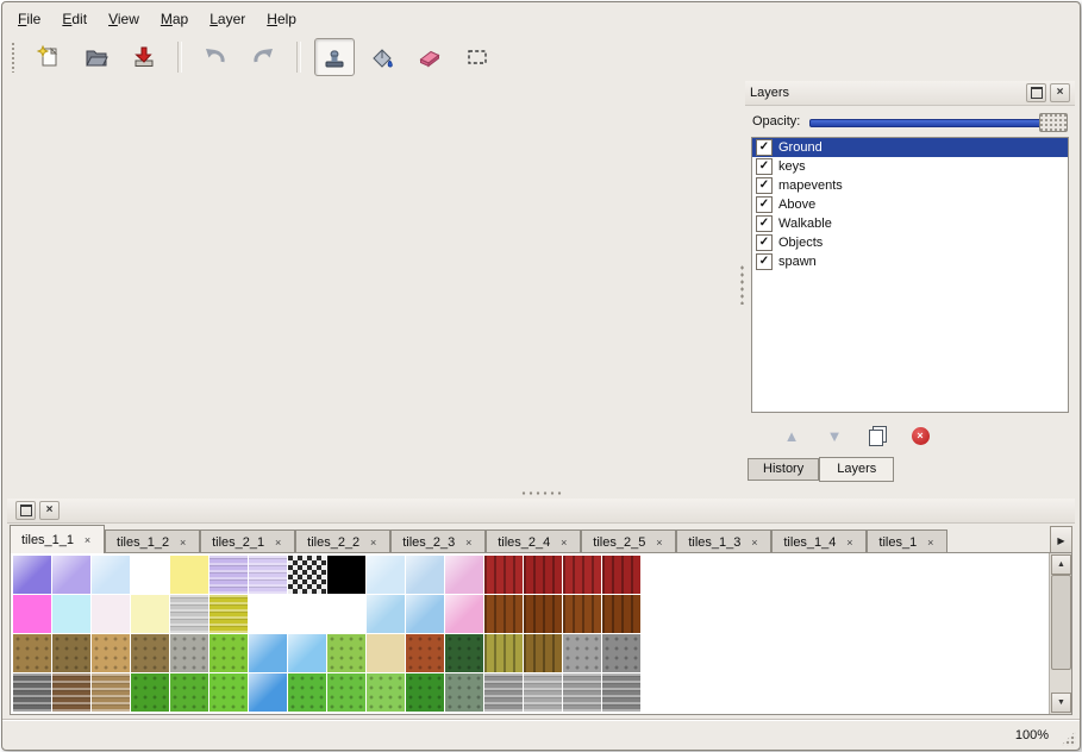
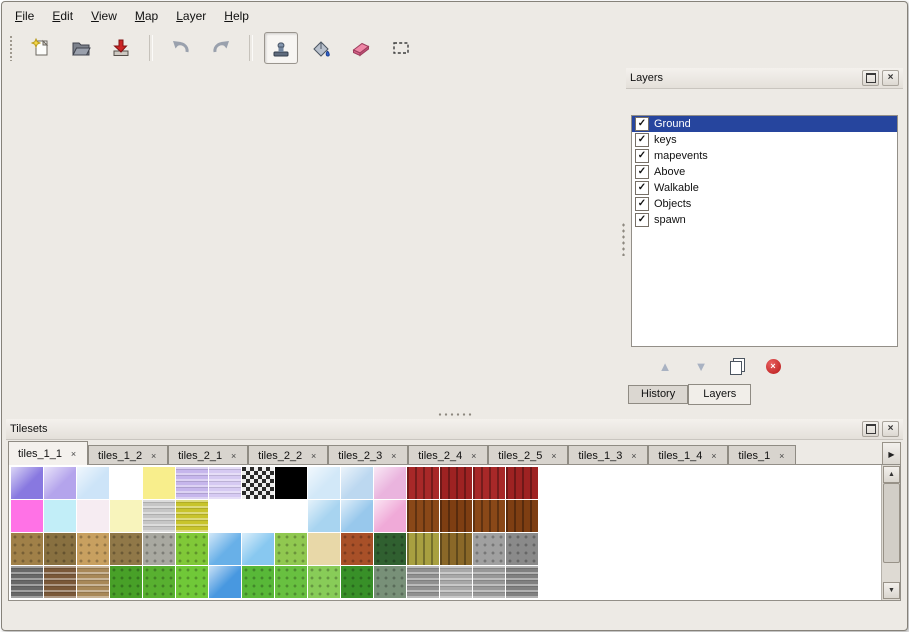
  File
  Edit
  View
  Map
  Layer
  Help
  Layers
  ×
- Opacity:
  ✓
  Ground
  ✓
  keys
  ✓
  mapevents
  ✓
  Above
  ✓
  Walkable
  ✓
  Objects
  ✓
  spawn
  ▲
  ▼
  ×
  History
  Layers
+ Tilesets
  ×
  tiles_1_1
  ×
  tiles_1_2
  ×
  tiles_2_1
  ×
  tiles_2_2
  ×
  tiles_2_3
  ×
  tiles_2_4
  ×
  tiles_2_5
  ×
  tiles_1_3
  ×
  tiles_1_4
  ×
  tiles_1
  ×
  ▶
- 100%
